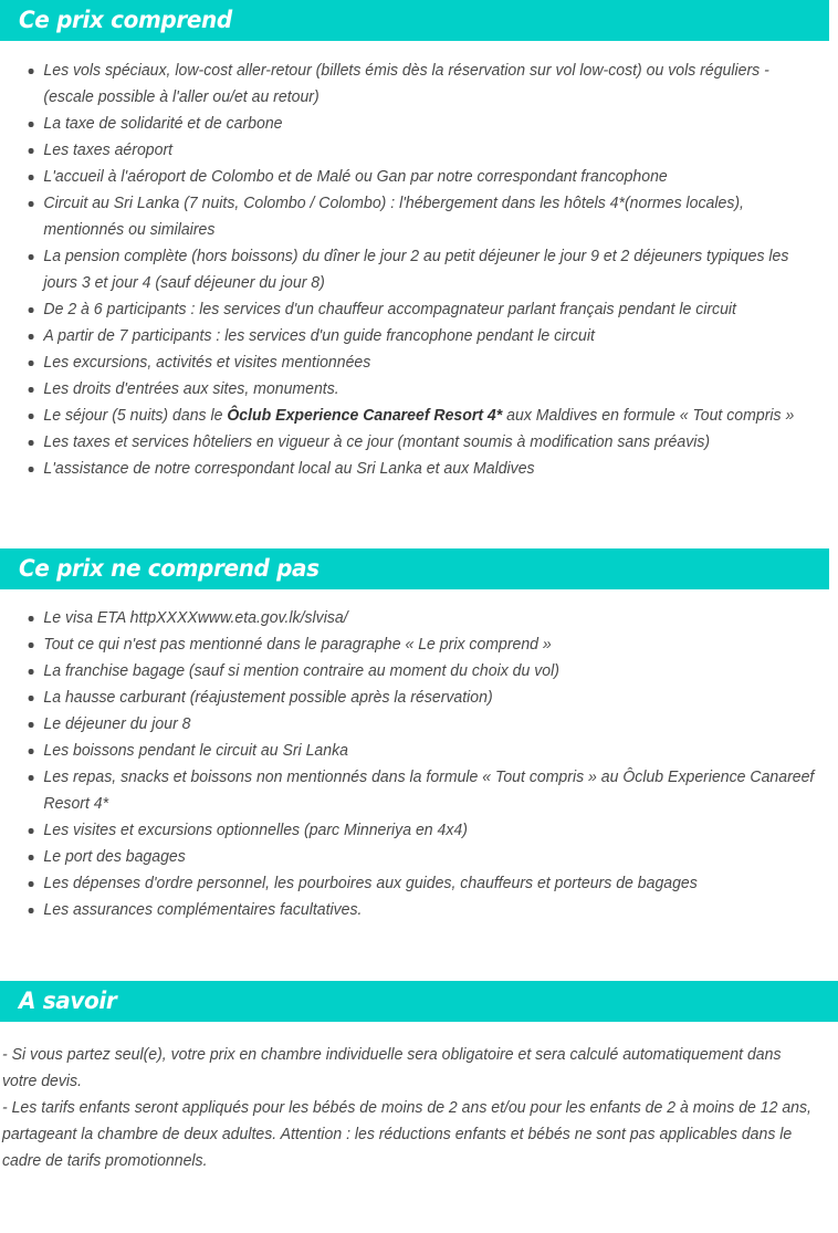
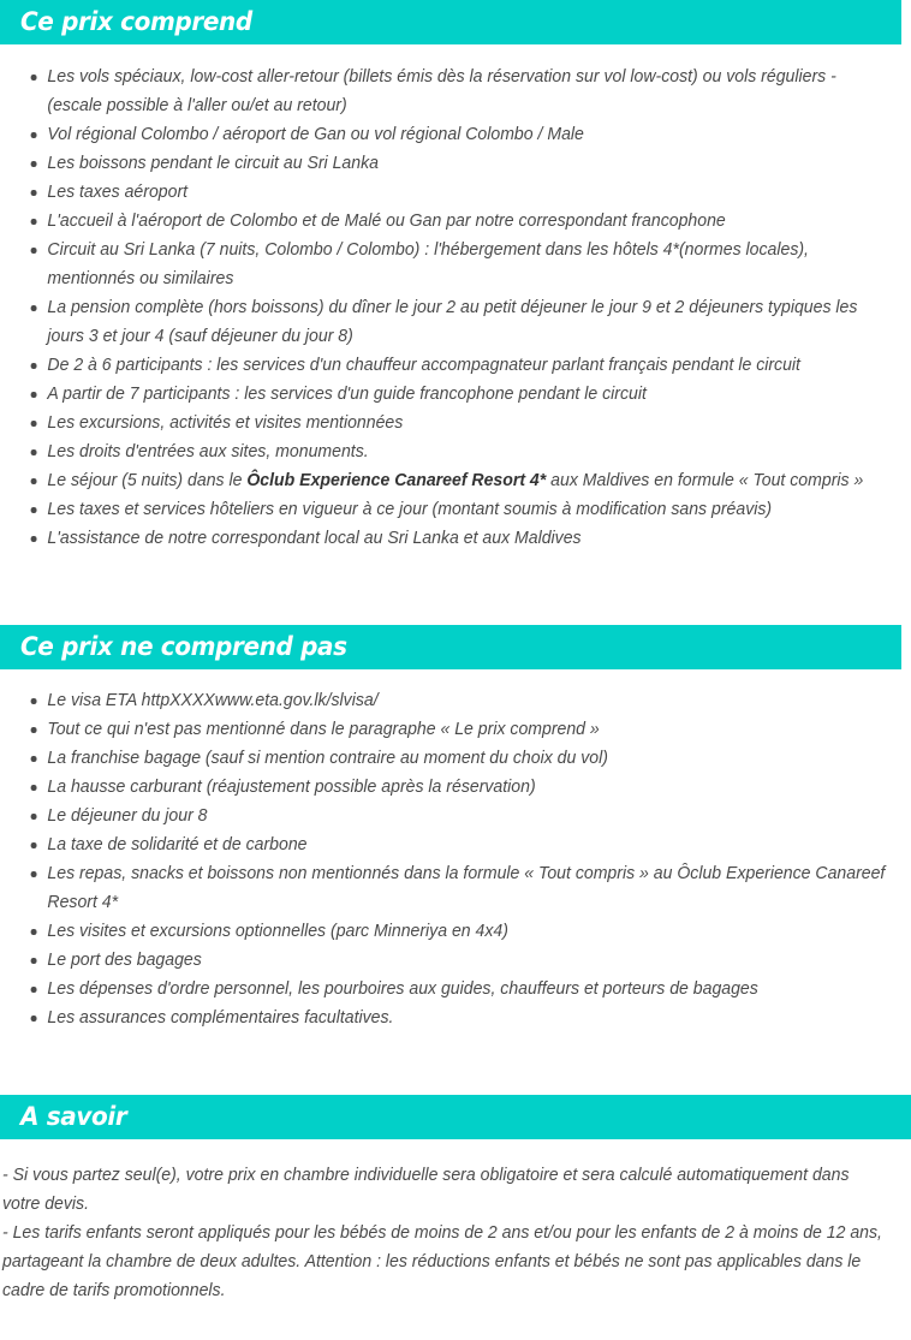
  Ce prix comprend
  Les vols spéciaux, low-cost aller-retour (billets émis dès la réservation sur vol low-cost) ou vols réguliers - (escale possible à l'aller ou/et au retour)
+ Vol régional Colombo / aéroport de Gan ou vol régional Colombo / Male
- La taxe de solidarité et de carbone
+ Les boissons pendant le circuit au Sri Lanka
  Les taxes aéroport
  L'accueil à l'aéroport de Colombo et de Malé ou Gan par notre correspondant francophone
  Circuit au Sri Lanka (7 nuits, Colombo / Colombo) : l'hébergement dans les hôtels 4*(normes locales), mentionnés ou similaires
  La pension complète (hors boissons) du dîner le jour 2 au petit déjeuner le jour 9 et 2 déjeuners typiques les jours 3 et jour 4 (sauf déjeuner du jour 8)
  De 2 à 6 participants : les services d'un chauffeur accompagnateur parlant français pendant le circuit
  A partir de 7 participants : les services d'un guide francophone pendant le circuit
  Les excursions, activités et visites mentionnées
  Les droits d'entrées aux sites, monuments.
  Le séjour (5 nuits) dans le Ôclub Experience Canareef Resort 4* aux Maldives en formule « Tout compris »
  Les taxes et services hôteliers en vigueur à ce jour (montant soumis à modification sans préavis)
  L'assistance de notre correspondant local au Sri Lanka et aux Maldives
  Ce prix ne comprend pas
  Le visa ETA httpXXXXwww.eta.gov.lk/slvisa/
  Tout ce qui n'est pas mentionné dans le paragraphe « Le prix comprend »
  La franchise bagage (sauf si mention contraire au moment du choix du vol)
  La hausse carburant (réajustement possible après la réservation)
  Le déjeuner du jour 8
- Les boissons pendant le circuit au Sri Lanka
+ La taxe de solidarité et de carbone
  Les repas, snacks et boissons non mentionnés dans la formule « Tout compris » au Ôclub Experience Canareef Resort 4*
  Les visites et excursions optionnelles (parc Minneriya en 4x4)
  Le port des bagages
  Les dépenses d'ordre personnel, les pourboires aux guides, chauffeurs et porteurs de bagages
  Les assurances complémentaires facultatives.
  A savoir
  - Si vous partez seul(e), votre prix en chambre individuelle sera obligatoire et sera calculé automatiquement dans votre devis.
  - Les tarifs enfants seront appliqués pour les bébés de moins de 2 ans et/ou pour les enfants de 2 à moins de 12 ans, partageant la chambre de deux adultes. Attention : les réductions enfants et bébés ne sont pas applicables dans le cadre de tarifs promotionnels.
